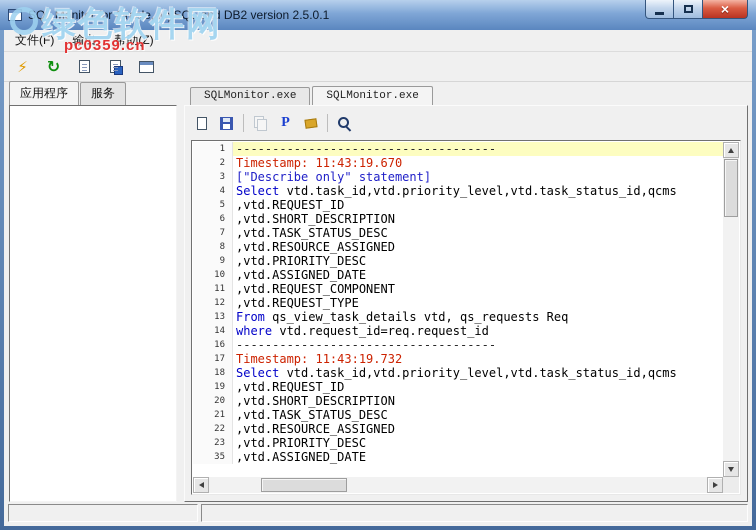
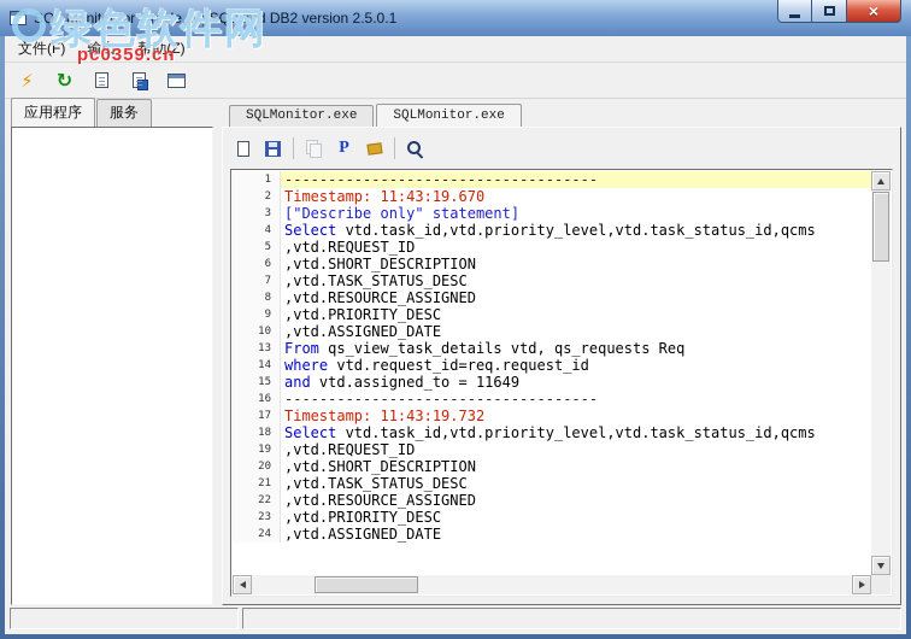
  SQL Monitor for Oracle, MySQL and DB2 version 2.5.0.1
  ×
  文件(F)
  输出
  帮助(Z)
  ⚡
  ↻
  应用程序
  服务
  SQLMonitor.exe
  SQLMonitor.exe
  P
  1
  ------------------------------------
  2
  Timestamp: 11:43:19.670
  3
  ["Describe only" statement]
  4
  Select vtd.task_id,vtd.priority_level,vtd.task_status_id,qcms
  5
  ,vtd.REQUEST_ID
  6
  ,vtd.SHORT_DESCRIPTION
  7
  ,vtd.TASK_STATUS_DESC
  8
  ,vtd.RESOURCE_ASSIGNED
  9
  ,vtd.PRIORITY_DESC
  10
  ,vtd.ASSIGNED_DATE
- 11
- ,vtd.REQUEST_COMPONENT
- 12
- ,vtd.REQUEST_TYPE
  13
  From qs_view_task_details vtd, qs_requests Req
  14
  where vtd.request_id=req.request_id
+ 15
+ and vtd.assigned_to = 11649
  16
  ------------------------------------
  17
  Timestamp: 11:43:19.732
  18
  Select vtd.task_id,vtd.priority_level,vtd.task_status_id,qcms
  19
  ,vtd.REQUEST_ID
  20
  ,vtd.SHORT_DESCRIPTION
  21
  ,vtd.TASK_STATUS_DESC
  22
  ,vtd.RESOURCE_ASSIGNED
  23
  ,vtd.PRIORITY_DESC
- 35
+ 24
  ,vtd.ASSIGNED_DATE
  绿色软件网
  pc0359.cn
